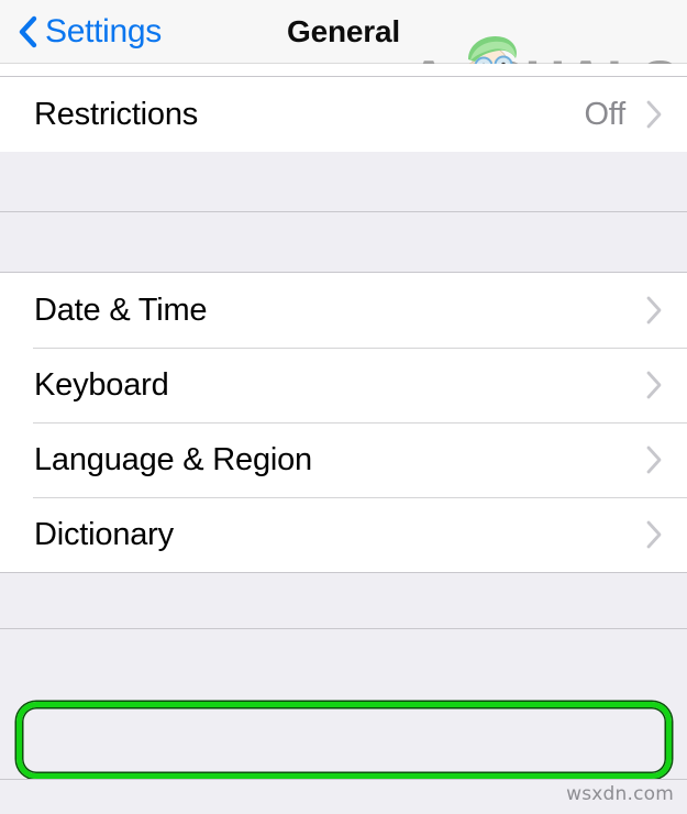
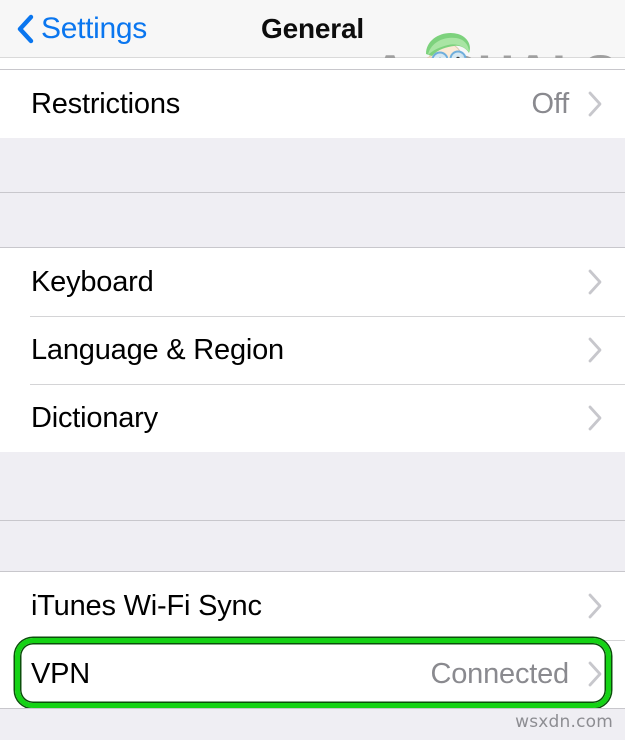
  Settings
  General
  Restrictions
  Off
- Date & Time
  Keyboard
  Language & Region
  Dictionary
+ iTunes Wi-Fi Sync
+ VPN
+ Connected
  wsxdn.com
